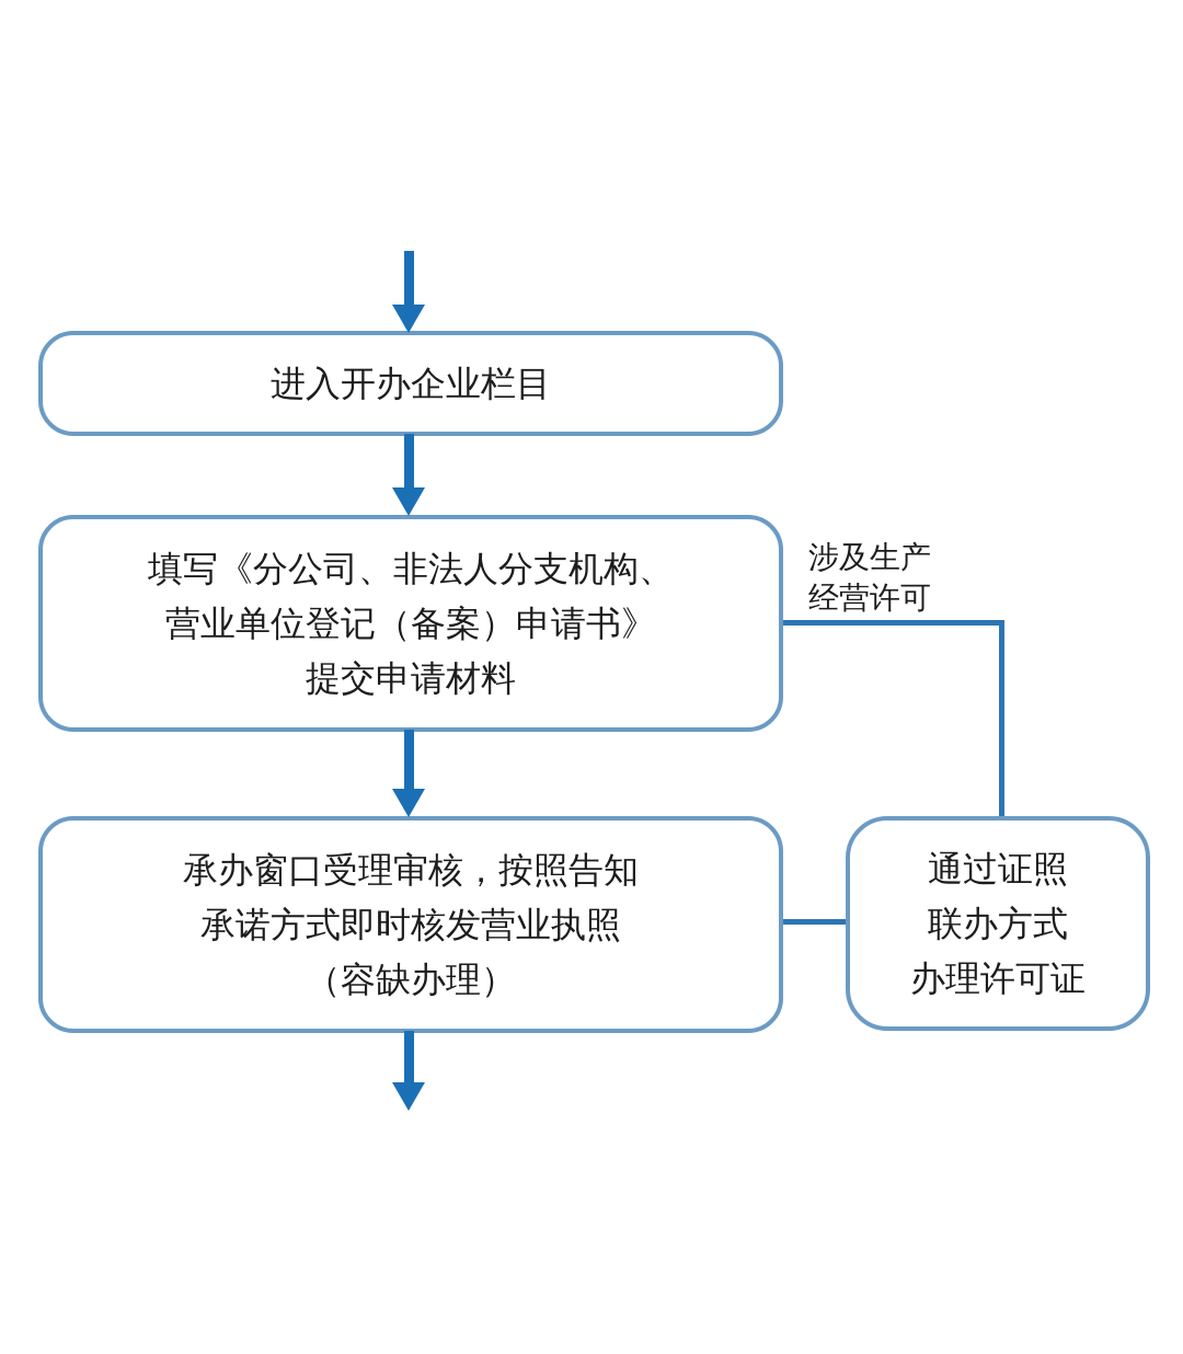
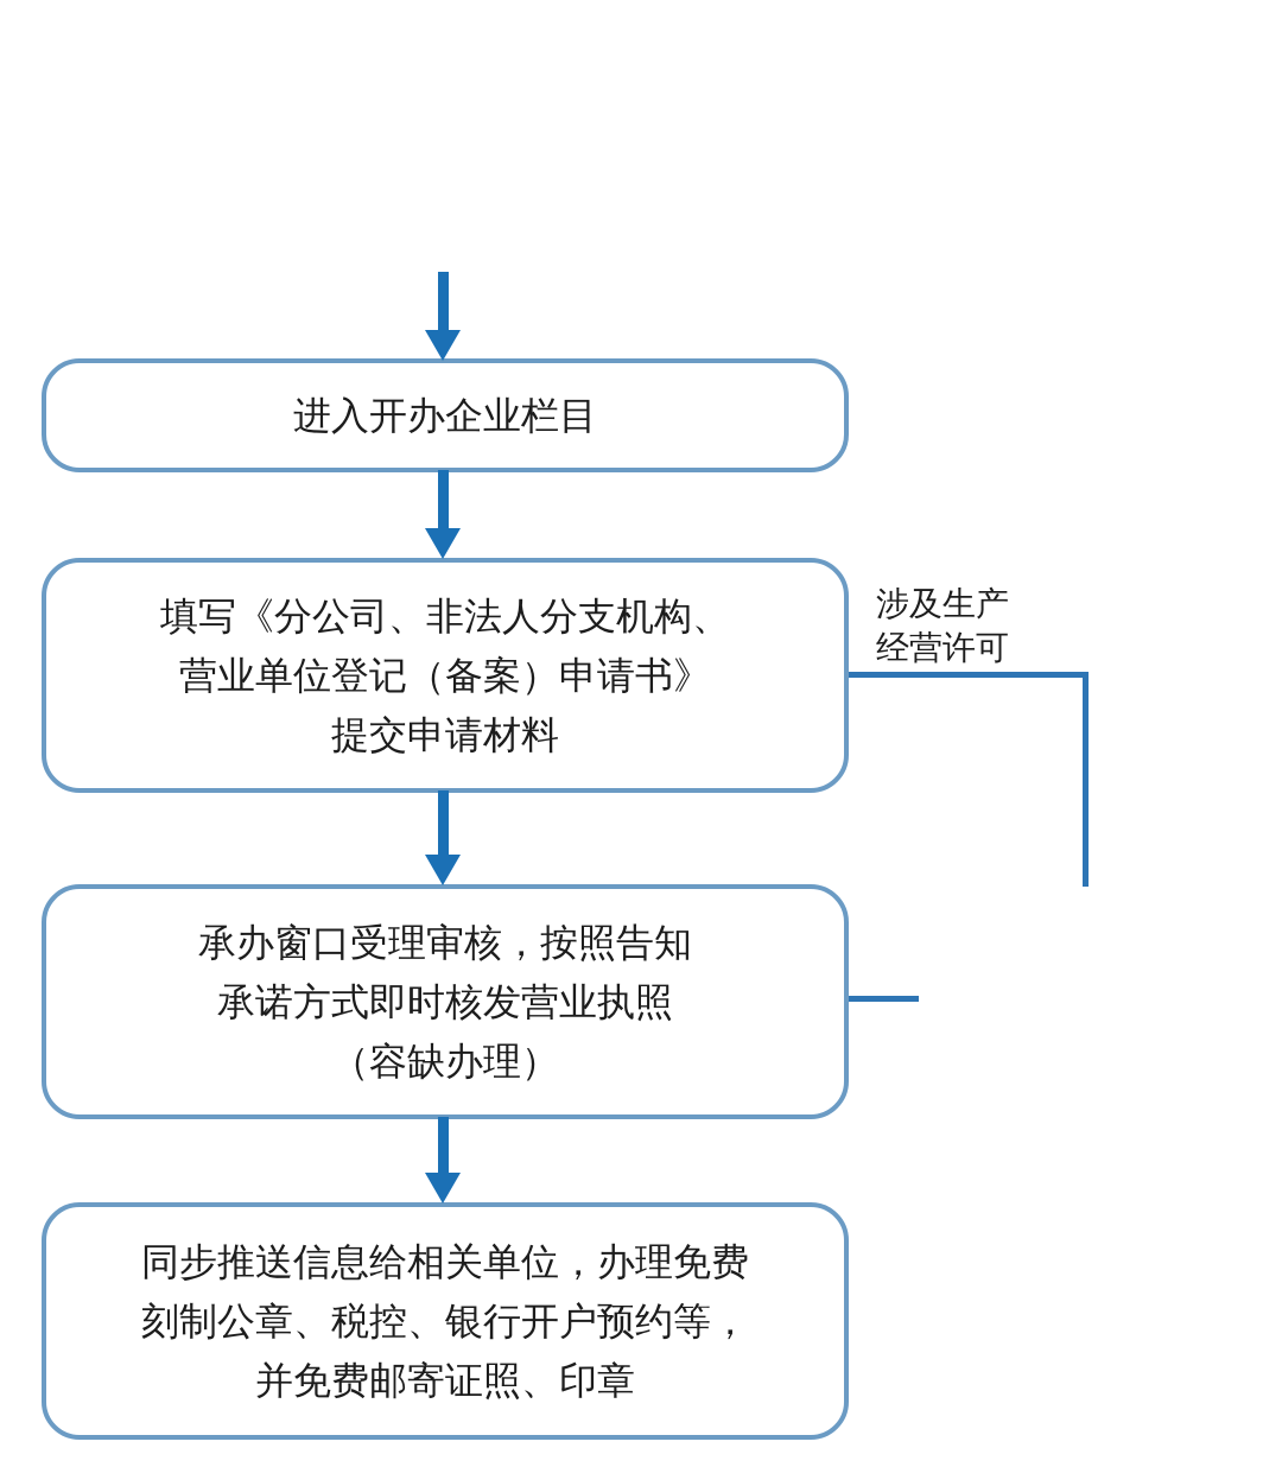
  进入开办企业栏目
  填写《分公司、非法人分支机构、
  营业单位登记（备案）申请书》
  提交申请材料
  承办窗口受理审核，按照告知
  承诺方式即时核发营业执照
  （容缺办理）
+ 同步推送信息给相关单位，办理免费
+ 刻制公章、税控、银行开户预约等，
+ 并免费邮寄证照、印章
  涉及生产
  经营许可
- 通过证照
- 联办方式
- 办理许可证
